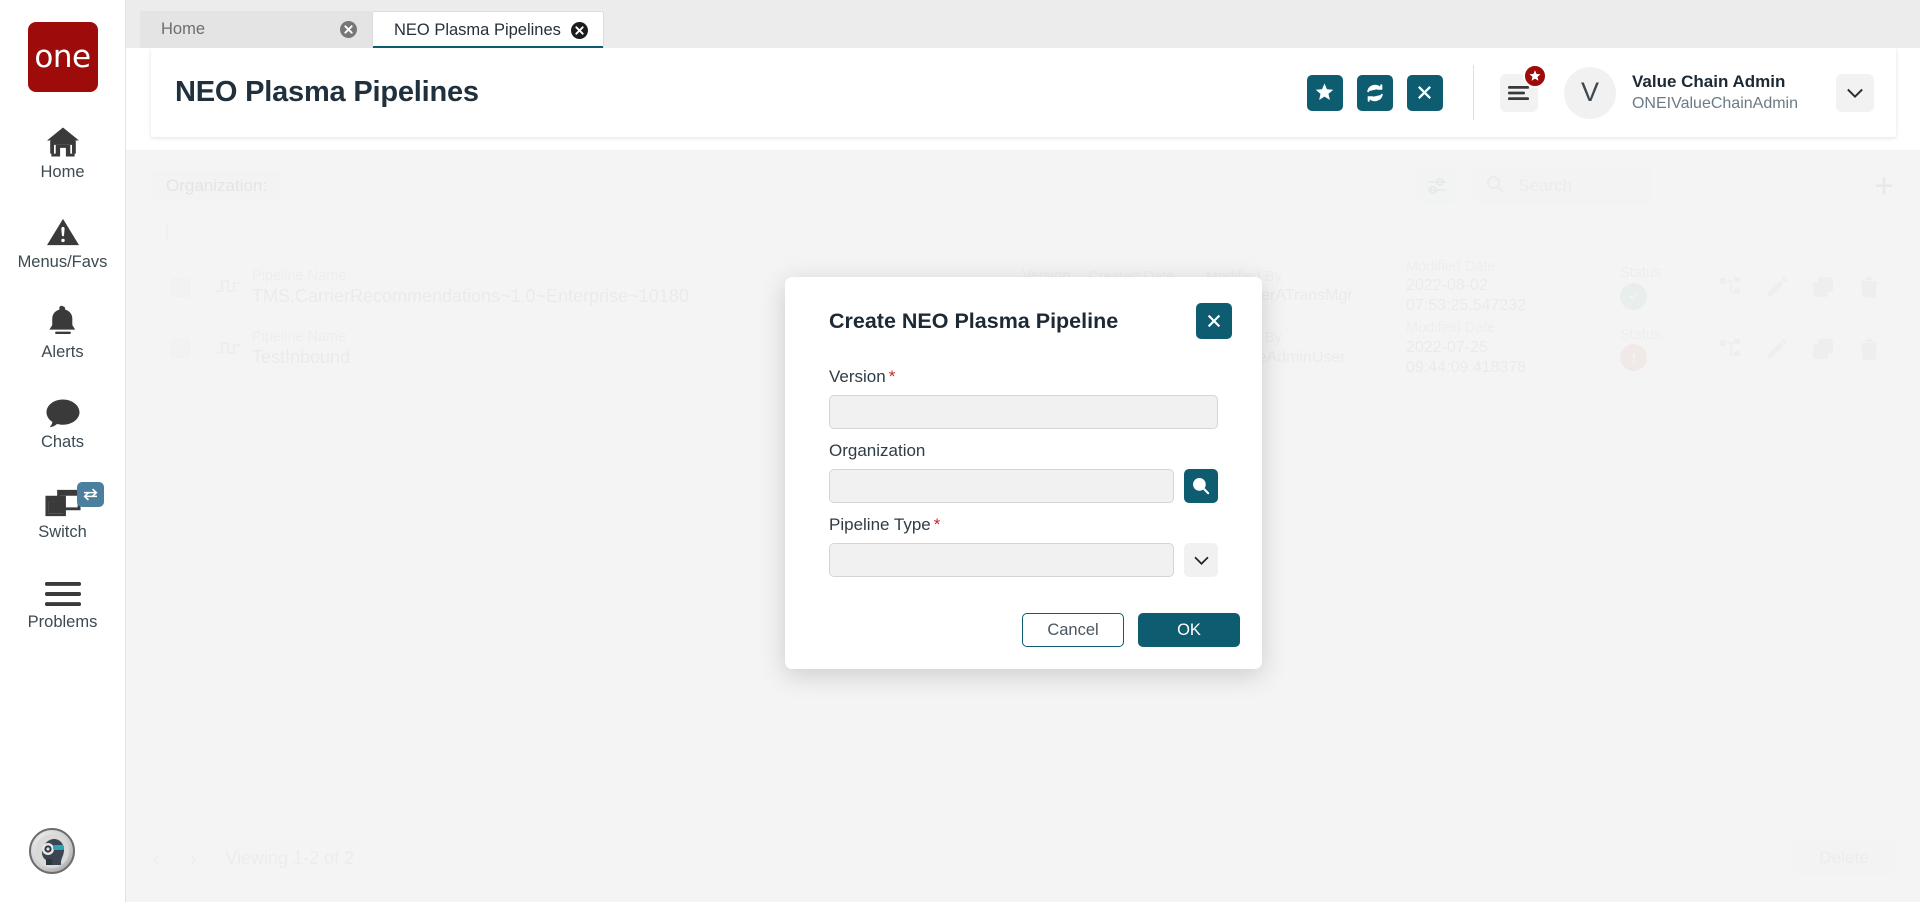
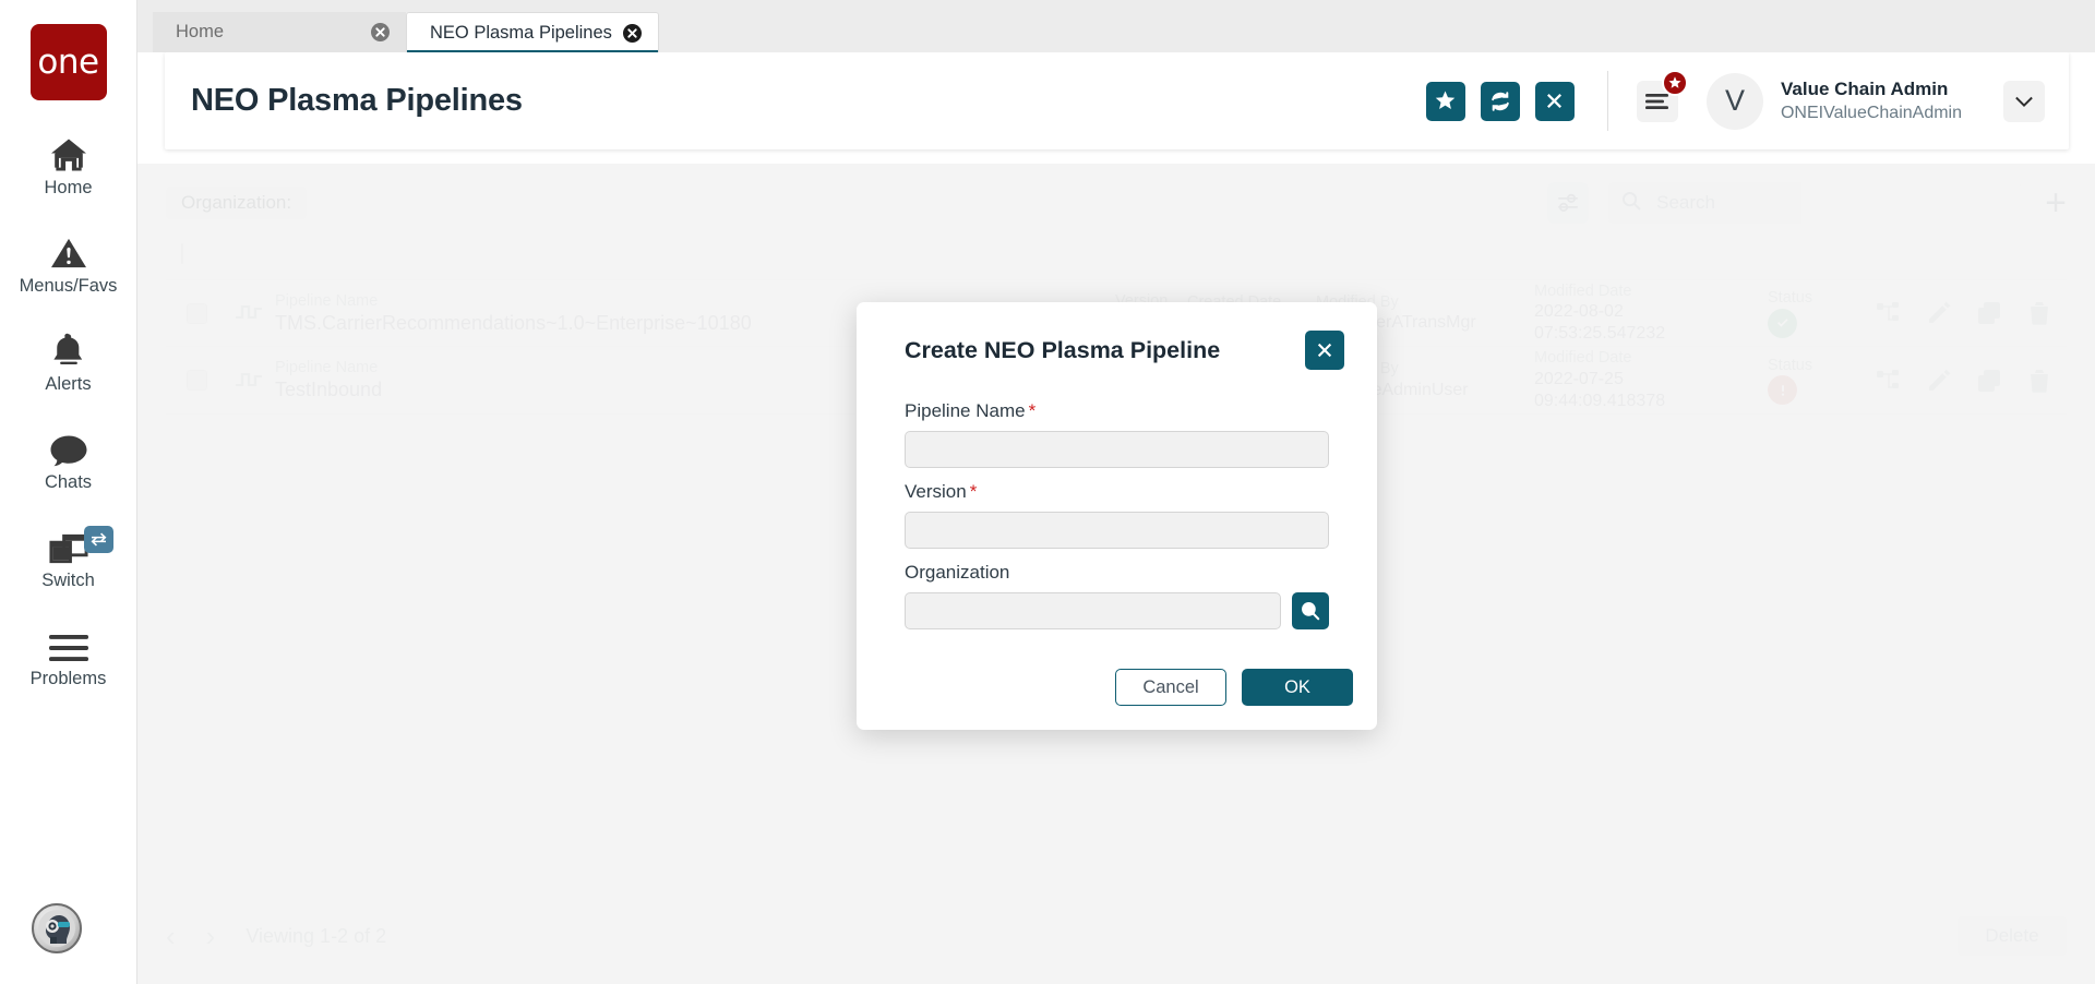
  one
  Home
  Menus/Favs
  Alerts
  Chats
  Switch
  Problems
  Home
  NEO Plasma Pipelines
  Version
  NEO Plasma Pipelines
  V
  Value Chain Admin
  ONEIValueChainAdmin
  Create NEO Plasma Pipeline
+ Pipeline Name *
  Version *
  Organization
- Pipeline Type *
  Cancel
  OK
